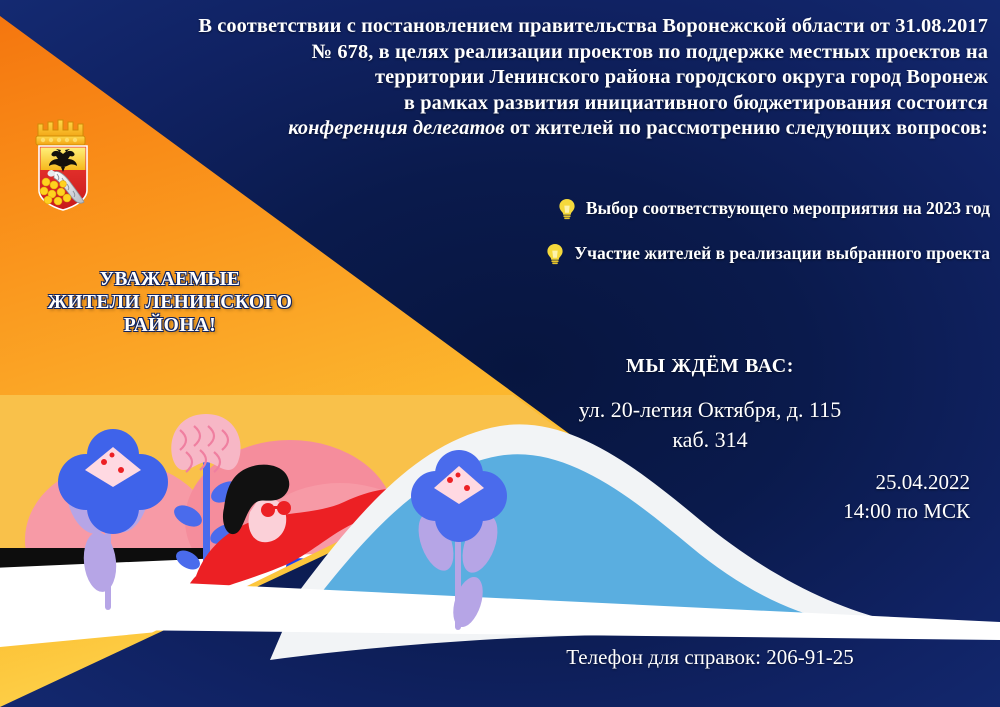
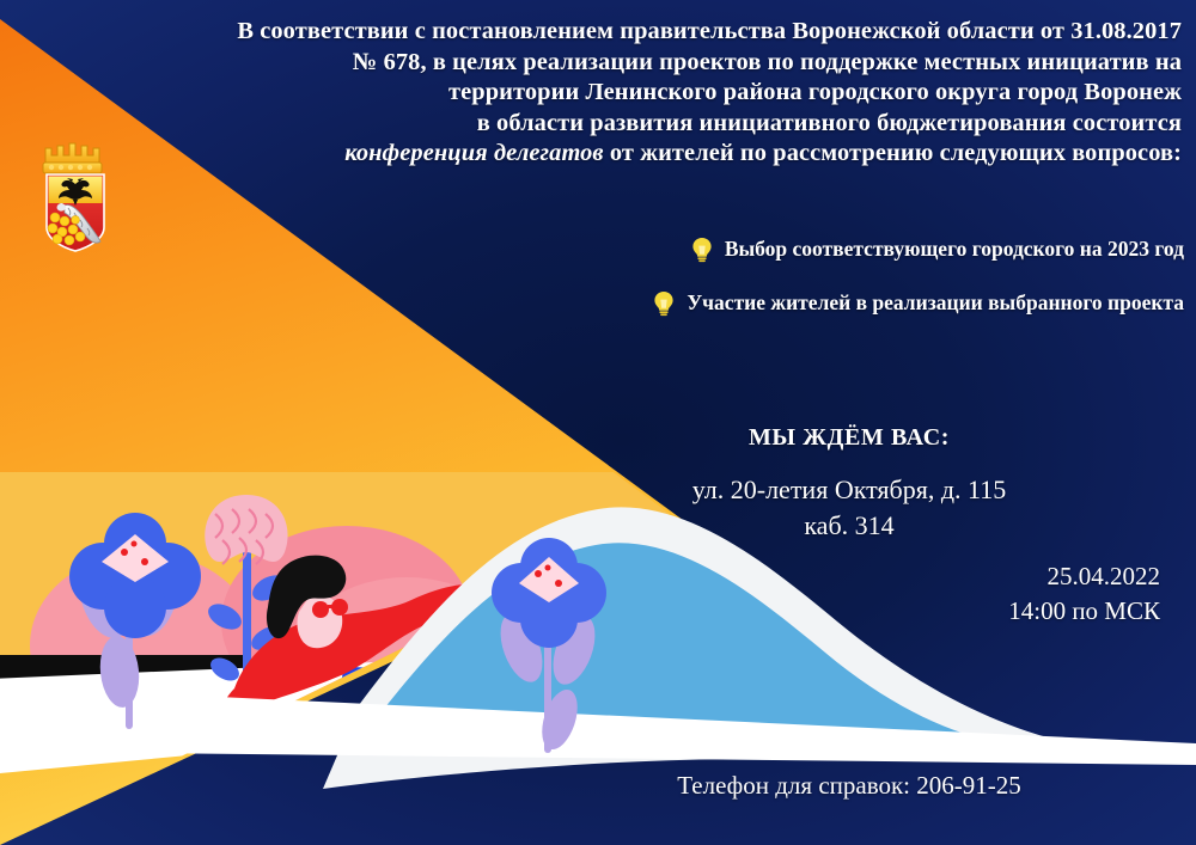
  В соответствии с постановлением правительства Воронежской области от 31.08.2017
- № 678, в целях реализации проектов по поддержке местных проектов на
+ № 678, в целях реализации проектов по поддержке местных инициатив на
  территории Ленинского района городского округа город Воронеж
- в рамках развития инициативного бюджетирования состоится
+ в области развития инициативного бюджетирования состоится
  конференция делегатов от жителей по рассмотрению следующих вопросов:
- Выбор соответствующего мероприятия на 2023 год
+ Выбор соответствующего городского на 2023 год
  Участие жителей в реализации выбранного проекта
- УВАЖАЕМЫЕ
- ЖИТЕЛИ ЛЕНИНСКОГО
- РАЙОНА!
  МЫ ЖДЁМ ВАС:
  ул. 20-летия Октября, д. 115
  каб. 314
  25.04.2022
  14:00 по МСК
  Телефон для справок: 206-91-25
